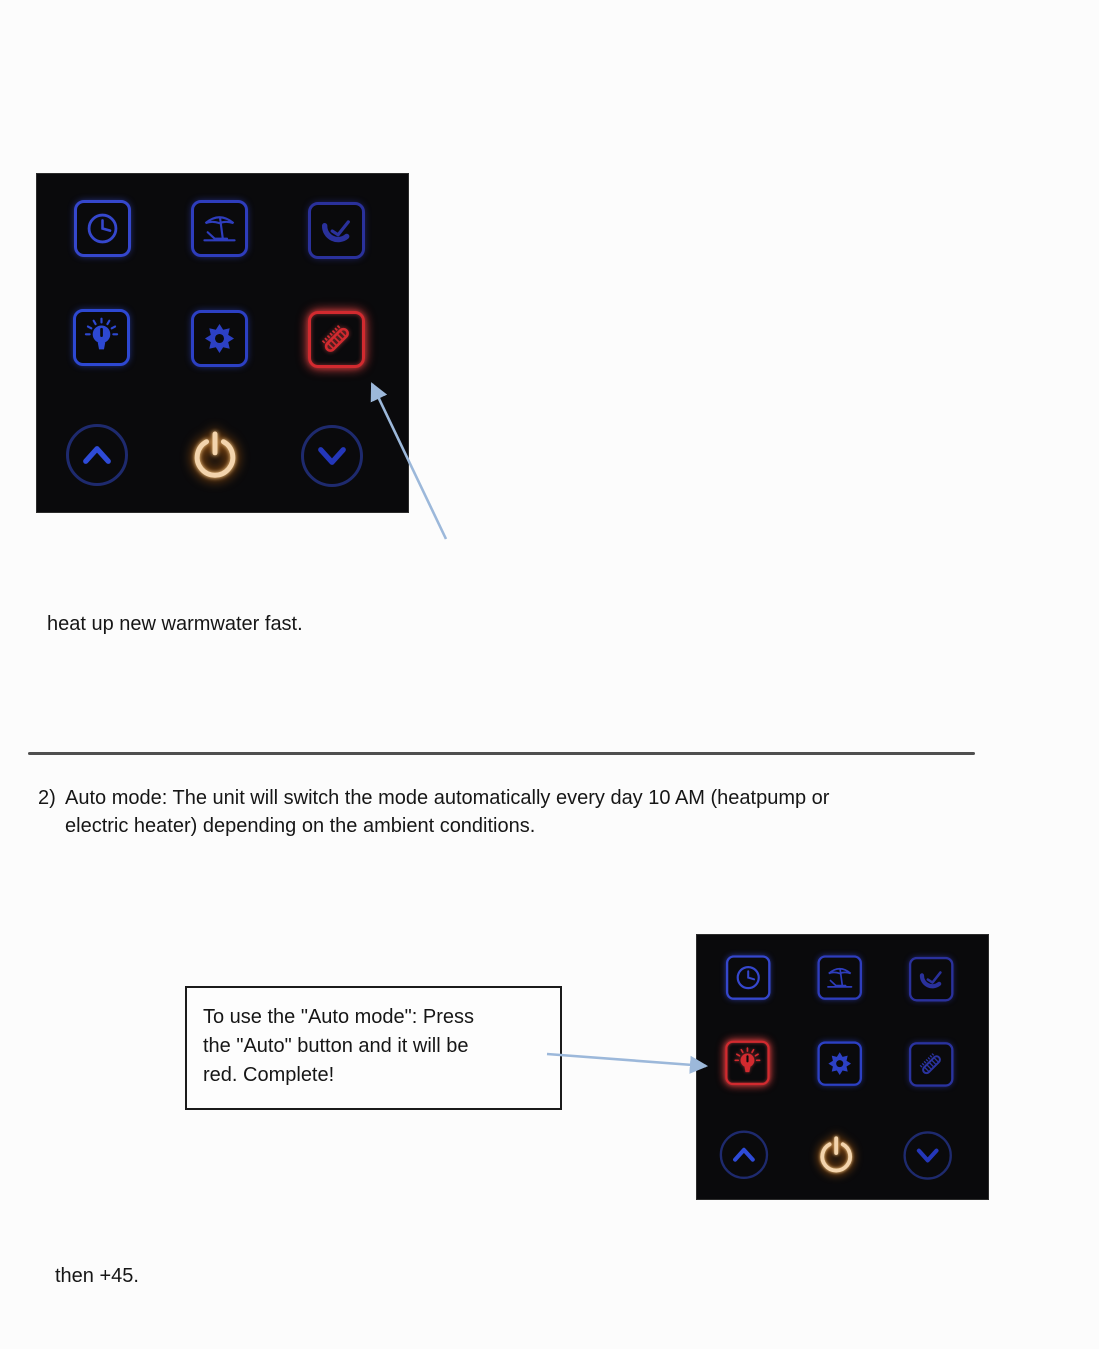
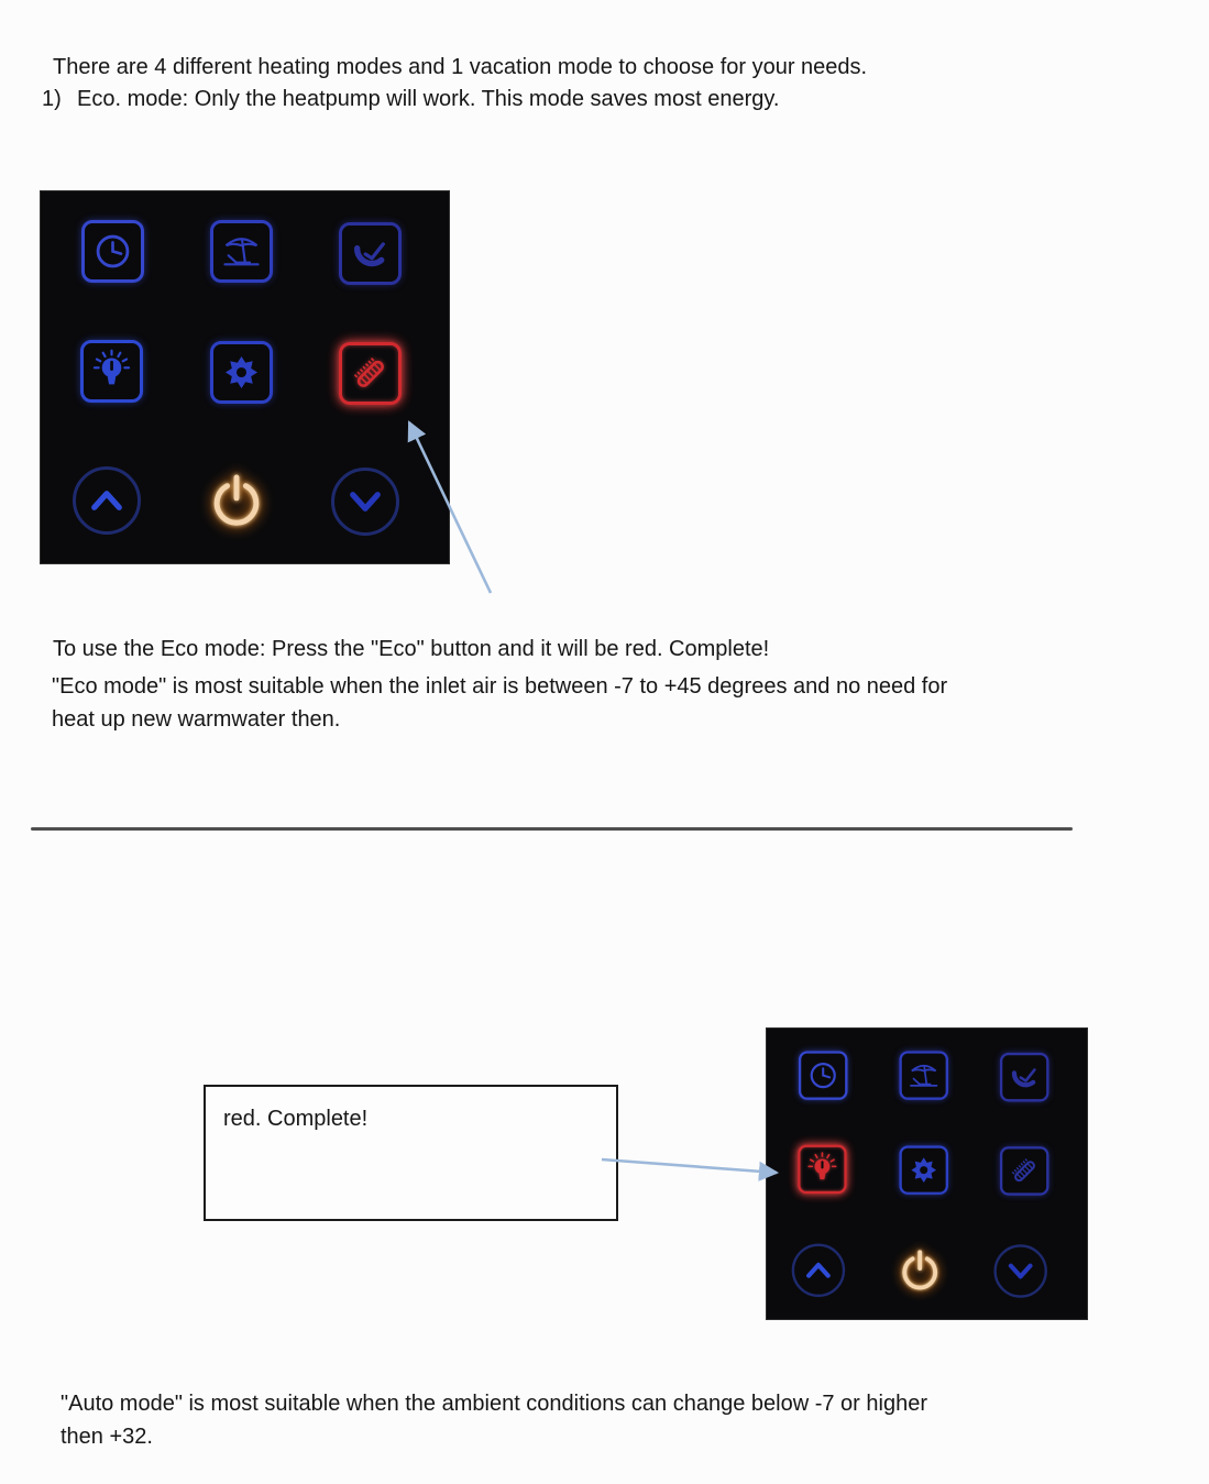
+ There are 4 different heating modes and 1 vacation mode to choose for your needs.
+ 1)
+ Eco. mode: Only the heatpump will work. This mode saves most energy.
+ To use the Eco mode: Press the "Eco" button and it will be red. Complete!
+ "Eco mode" is most suitable when the inlet air is between -7 to +45 degrees and no need for
- heat up new warmwater fast.
+ heat up new warmwater then.
- 2)
- Auto mode: The unit will switch the mode automatically every day 10 AM (heatpump or
- electric heater) depending on the ambient conditions.
- To use the "Auto mode": Press
- the "Auto" button and it will be
  red. Complete!
+ "Auto mode" is most suitable when the ambient conditions can change below -7 or higher
- then +45.
+ then +32.
